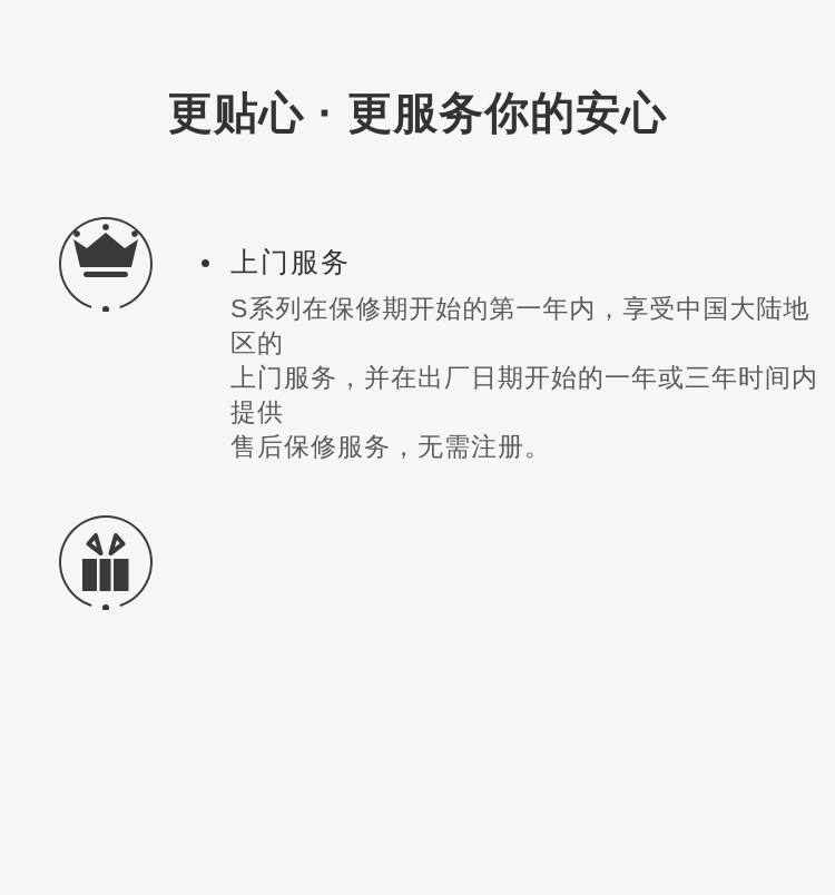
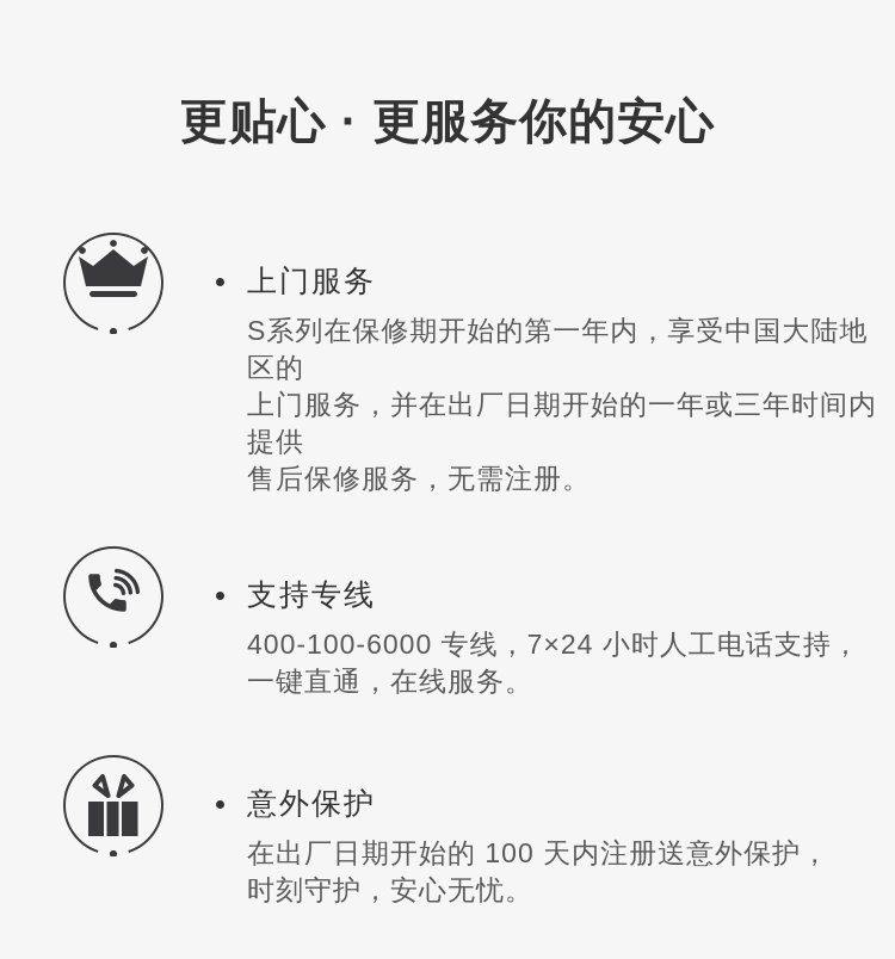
  更贴心 · 更服务你的安心
  上门服务
  S系列在保修期开始的第一年内，享受中国大陆地区的
  上门服务，并在出厂日期开始的一年或三年时间内提供
  售后保修服务，无需注册。
+ 支持专线
+ 400-100-6000 专线，7×24 小时人工电话支持，
+ 一键直通，在线服务。
+ 意外保护
+ 在出厂日期开始的 100 天内注册送意外保护，
+ 时刻守护，安心无忧。
